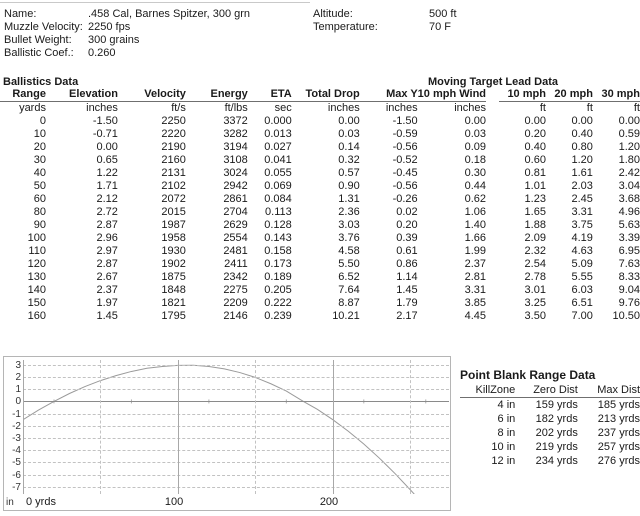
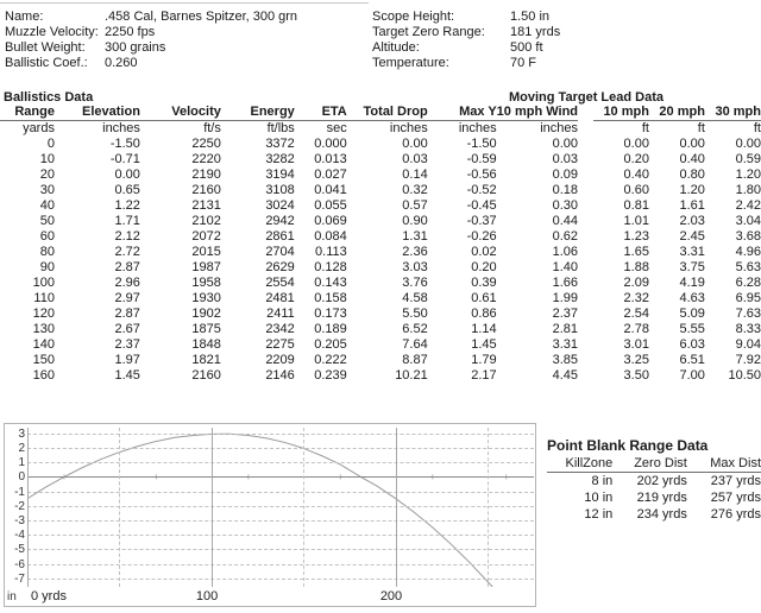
  Name: .458 Cal, Barnes Spitzer, 300 grn
  Muzzle Velocity: 2250 fps
  Bullet Weight: 300 grains
  Ballistic Coef.: 0.260
+ Scope Height: 1.50 in
+ Target Zero Range: 181 yrds
  Altitude: 500 ft
  Temperature: 70 F
  Ballistics Data
  Moving Target Lead Data
  Range	Elevation	Velocity	Energy	ETA	Total Drop	Max Y	10 mph Wind		10 mph	20 mph	30 mph
  yards	inches	ft/s	ft/lbs	sec	inches	inches	inches		ft	ft	ft
  0	-1.50	2250	3372	0.000	0.00	-1.50	0.00		0.00	0.00	0.00
  10	-0.71	2220	3282	0.013	0.03	-0.59	0.03		0.20	0.40	0.59
  20	0.00	2190	3194	0.027	0.14	-0.56	0.09		0.40	0.80	1.20
  30	0.65	2160	3108	0.041	0.32	-0.52	0.18		0.60	1.20	1.80
  40	1.22	2131	3024	0.055	0.57	-0.45	0.30		0.81	1.61	2.42
- 50	1.71	2102	2942	0.069	0.90	-0.56	0.44		1.01	2.03	3.04
+ 50	1.71	2102	2942	0.069	0.90	-0.37	0.44		1.01	2.03	3.04
  60	2.12	2072	2861	0.084	1.31	-0.26	0.62		1.23	2.45	3.68
  80	2.72	2015	2704	0.113	2.36	0.02	1.06		1.65	3.31	4.96
  90	2.87	1987	2629	0.128	3.03	0.20	1.40		1.88	3.75	5.63
- 100	2.96	1958	2554	0.143	3.76	0.39	1.66		2.09	4.19	3.39
+ 100	2.96	1958	2554	0.143	3.76	0.39	1.66		2.09	4.19	6.28
  110	2.97	1930	2481	0.158	4.58	0.61	1.99		2.32	4.63	6.95
  120	2.87	1902	2411	0.173	5.50	0.86	2.37		2.54	5.09	7.63
  130	2.67	1875	2342	0.189	6.52	1.14	2.81		2.78	5.55	8.33
  140	2.37	1848	2275	0.205	7.64	1.45	3.31		3.01	6.03	9.04
- 150	1.97	1821	2209	0.222	8.87	1.79	3.85		3.25	6.51	9.76
+ 150	1.97	1821	2209	0.222	8.87	1.79	3.85		3.25	6.51	7.92
- 160	1.45	1795	2146	0.239	10.21	2.17	4.45		3.50	7.00	10.50
+ 160	1.45	2160	2146	0.239	10.21	2.17	4.45		3.50	7.00	10.50
  3
  2
  1
  0
  -1
  -2
  -3
  -4
  -5
  -6
  -7
  0 yrds
  100
  200
  in
  Point Blank Range Data
  KillZone	Zero Dist	Max Dist
- 4 in	159 yrds	185 yrds
- 6 in	182 yrds	213 yrds
  8 in	202 yrds	237 yrds
  10 in	219 yrds	257 yrds
  12 in	234 yrds	276 yrds
